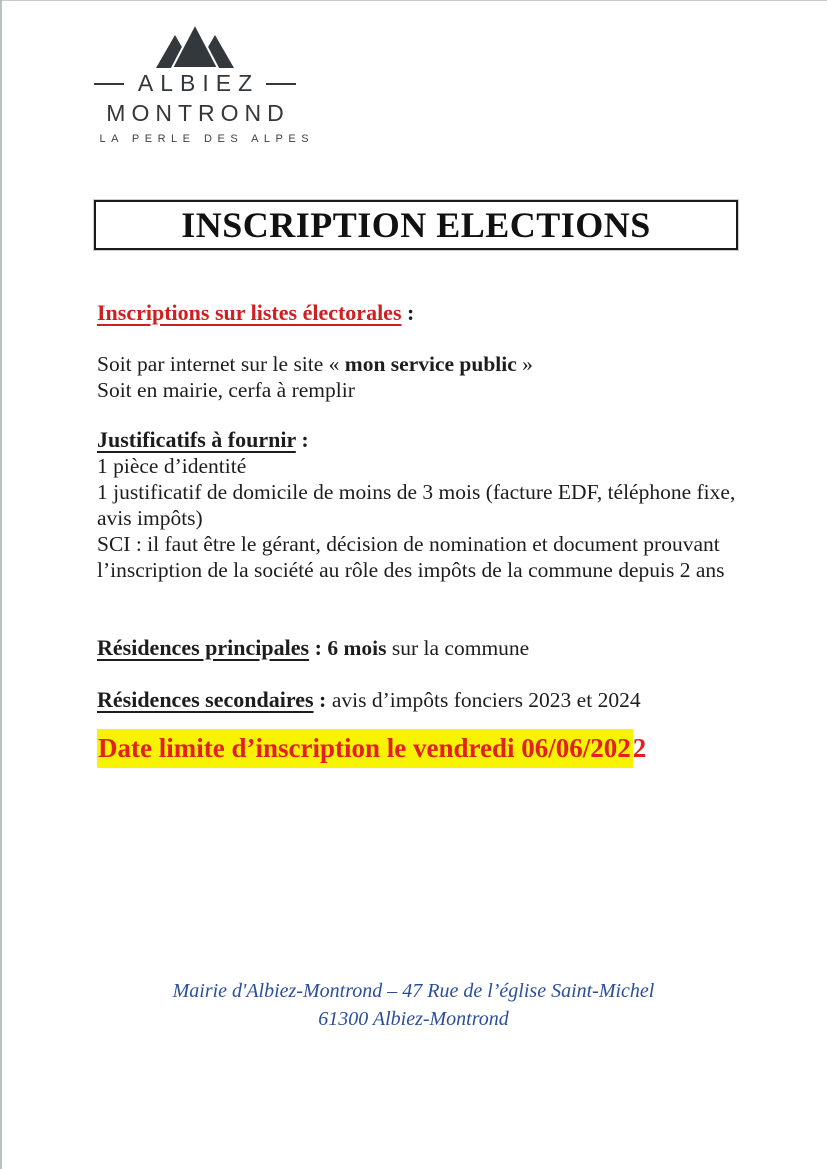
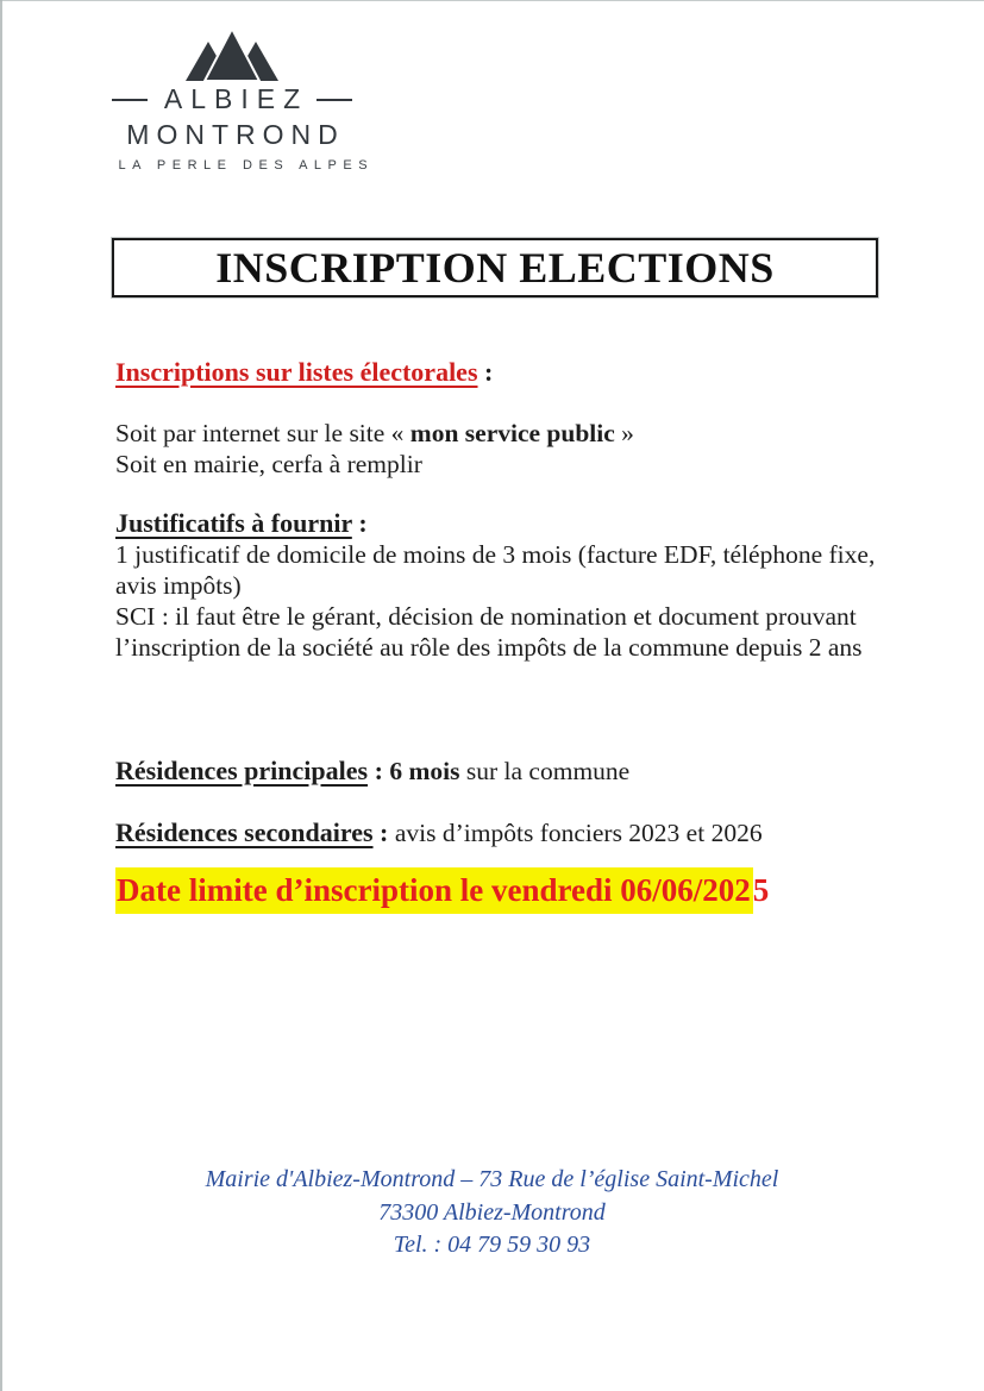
  ALBIEZ
  MONTROND
  LA PERLE DES ALPES
  INSCRIPTION ELECTIONS
  Inscriptions sur listes électorales :
  Soit par internet sur le site « mon service public »
  Soit en mairie, cerfa à remplir
  Justificatifs à fournir :
- 1 pièce d’identité
  1 justificatif de domicile de moins de 3 mois (facture EDF, téléphone fixe, avis impôts)
  SCI : il faut être le gérant, décision de nomination et document prouvant l’inscription de la société au rôle des impôts de la commune depuis 2 ans
  Résidences principales : 6 mois sur la commune
- Résidences secondaires : avis d’impôts fonciers 2023 et 2024
+ Résidences secondaires : avis d’impôts fonciers 2023 et 2026
- Date limite d’inscription le vendredi 06/06/2022
+ Date limite d’inscription le vendredi 06/06/2025
- Mairie d'Albiez-Montrond – 47 Rue de l’église Saint-Michel
+ Mairie d'Albiez-Montrond – 73 Rue de l’église Saint-Michel
- 61300 Albiez-Montrond
+ 73300 Albiez-Montrond
+ Tel. : 04 79 59 30 93
